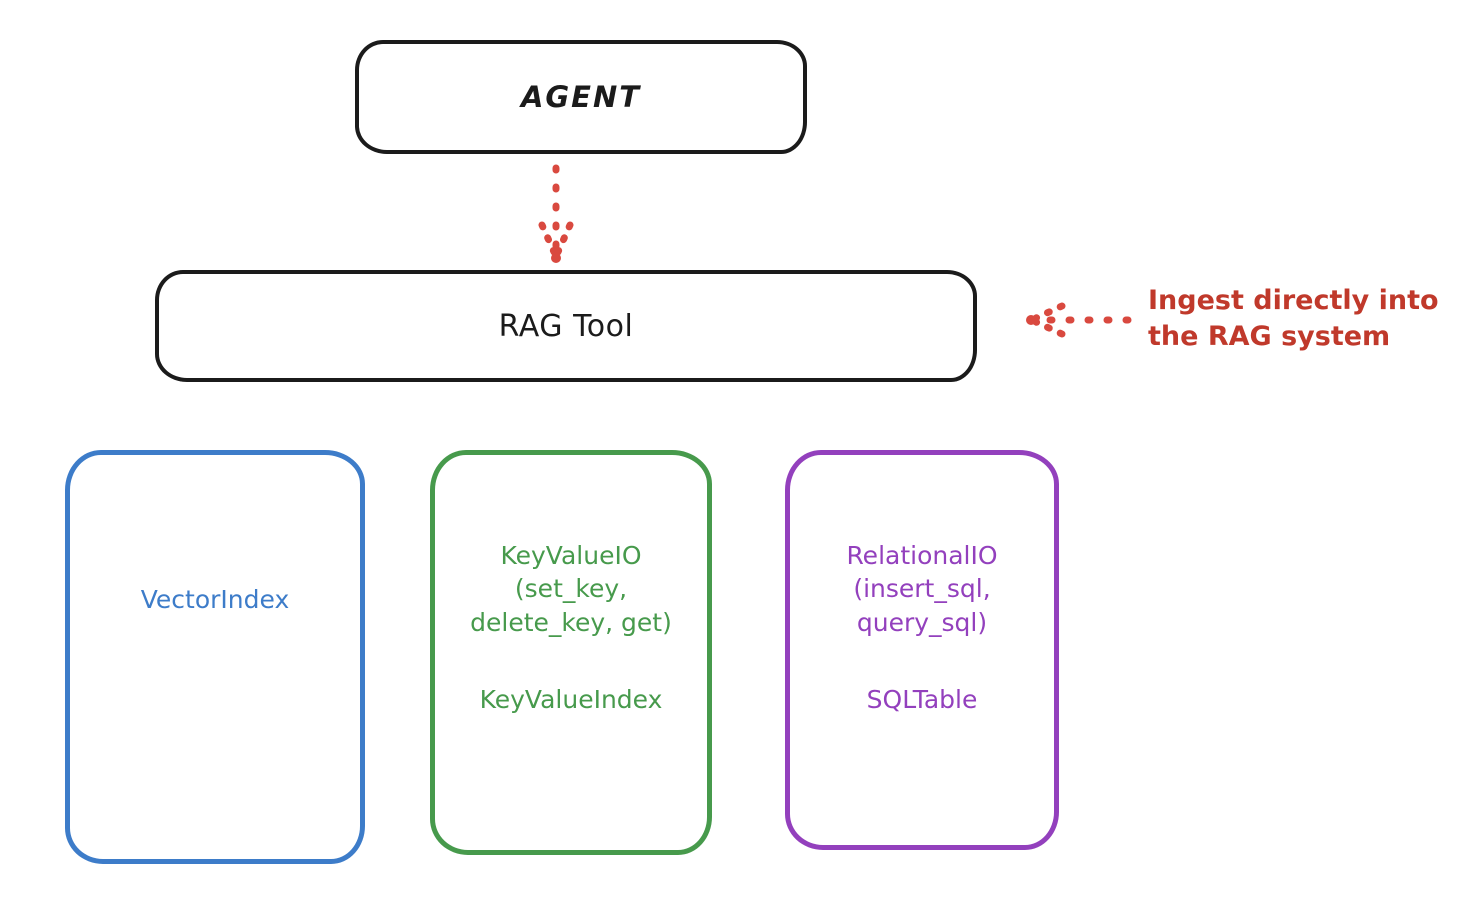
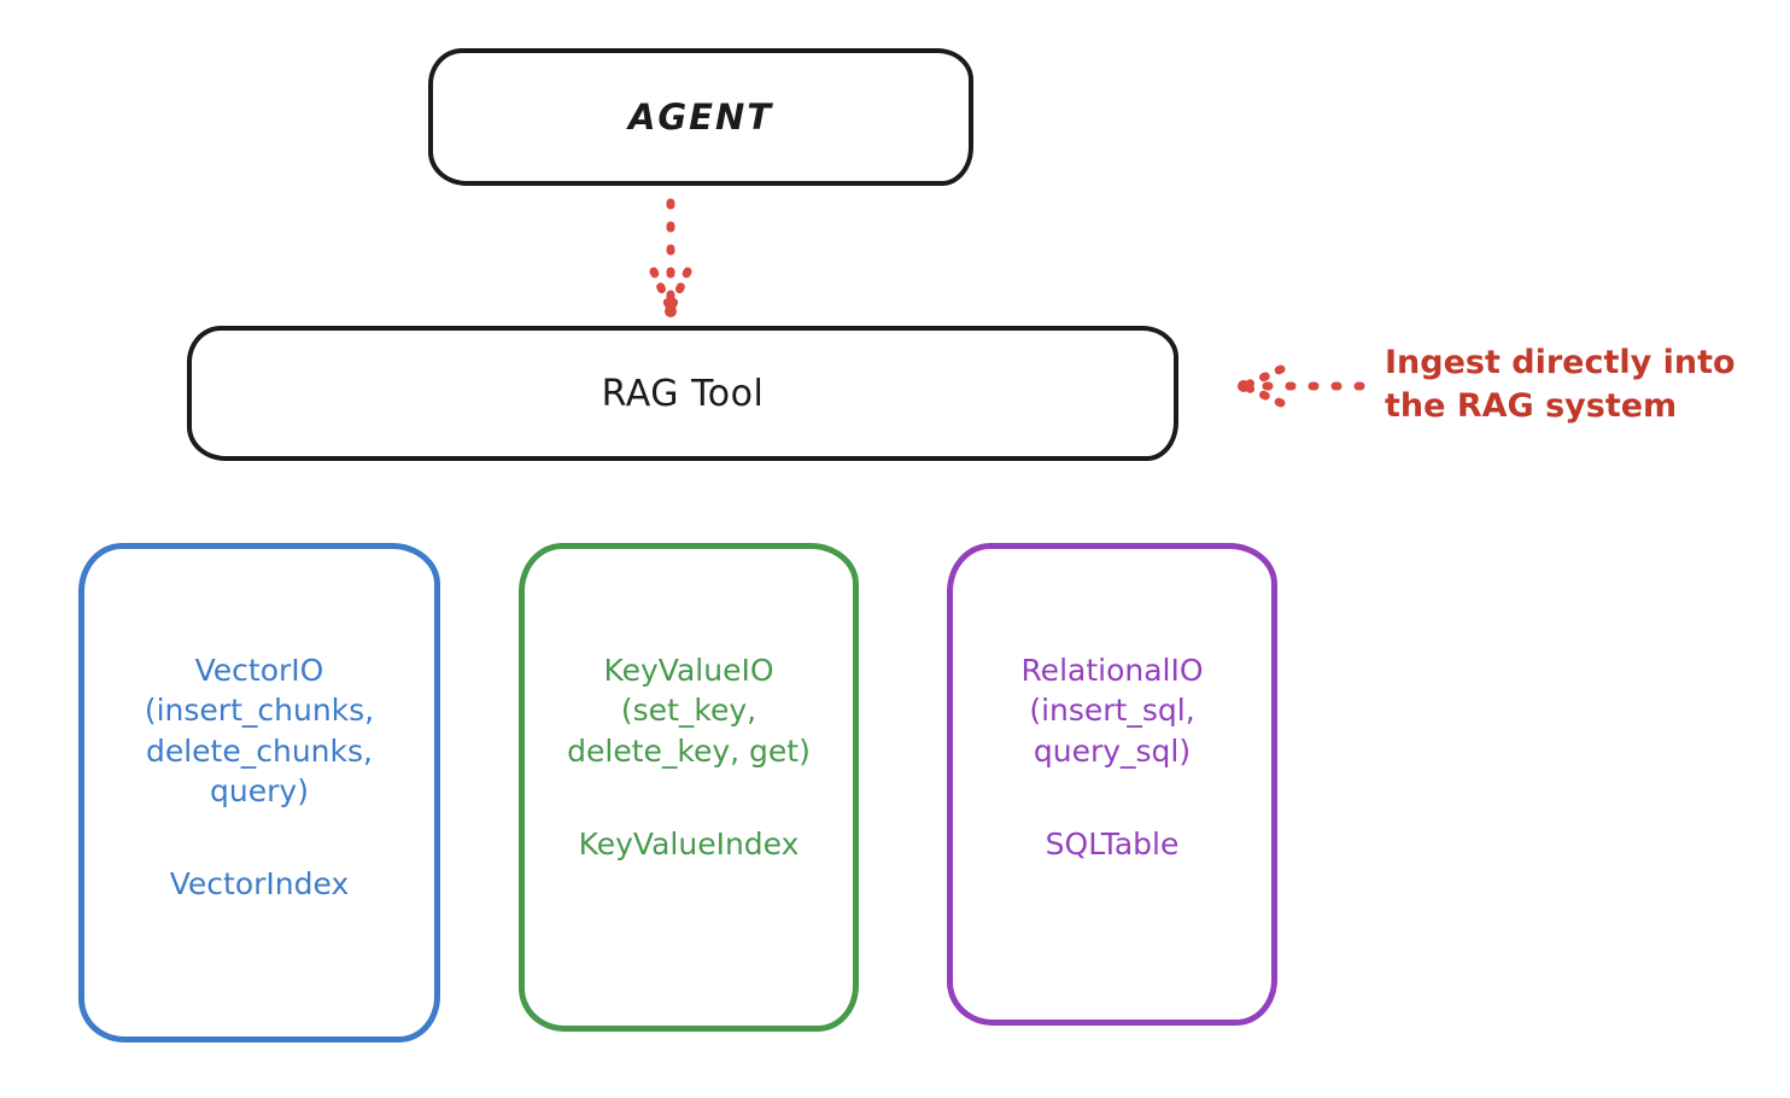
  AGENT
  RAG Tool
+ VectorIO
+ (insert_chunks,
+ delete_chunks,
+ query)
  VectorIndex
  KeyValueIO
  (set_key,
  delete_key, get)
  KeyValueIndex
  RelationalIO
  (insert_sql,
  query_sql)
  SQLTable
  Ingest directly into
  the RAG system
